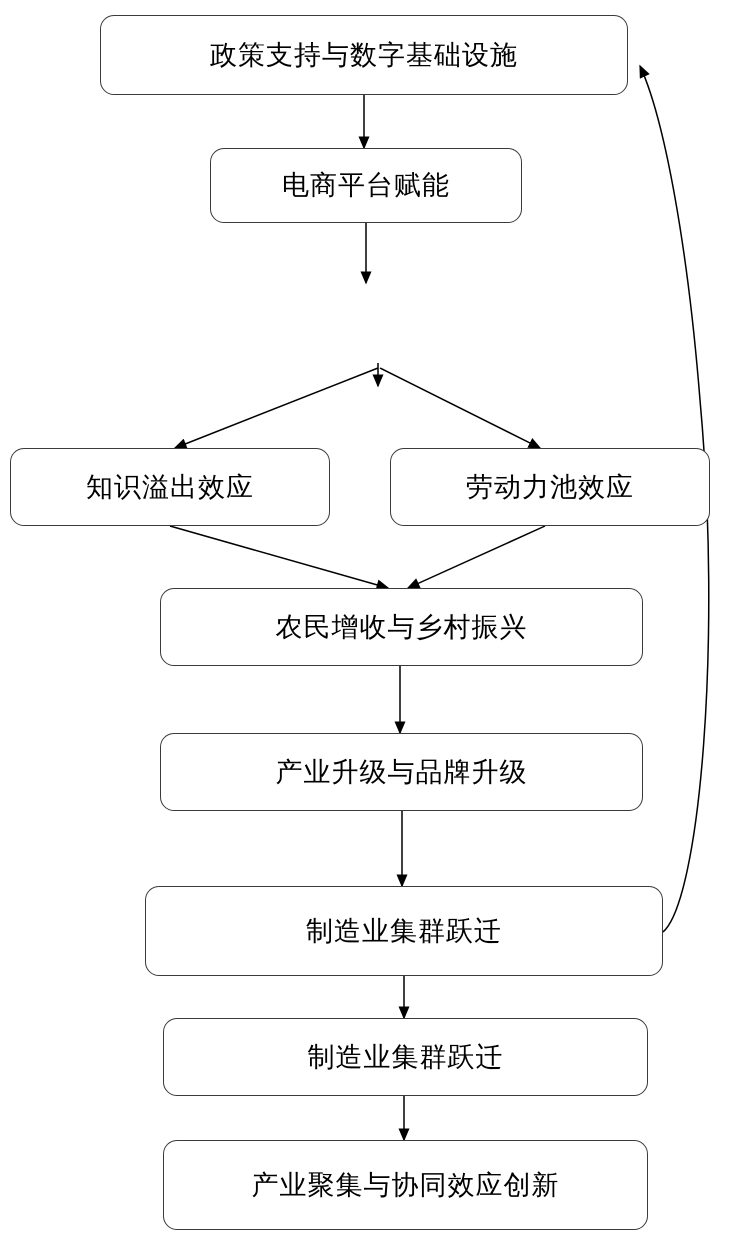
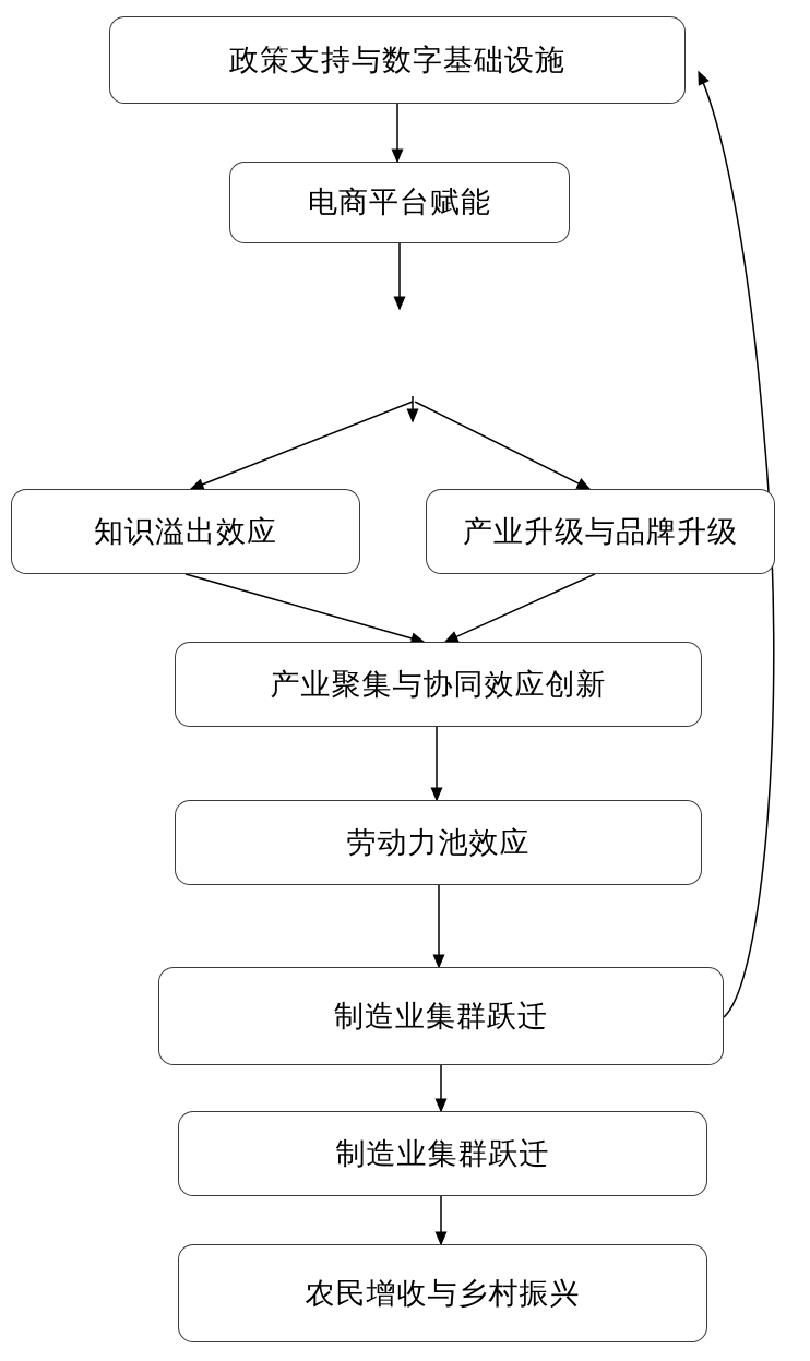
  政策支持与数字基础设施
  电商平台赋能
  知识溢出效应
- 劳动力池效应
+ 产业升级与品牌升级
- 农民增收与乡村振兴
+ 产业聚集与协同效应创新
- 产业升级与品牌升级
+ 劳动力池效应
  制造业集群跃迁
  制造业集群跃迁
- 产业聚集与协同效应创新
+ 农民增收与乡村振兴
